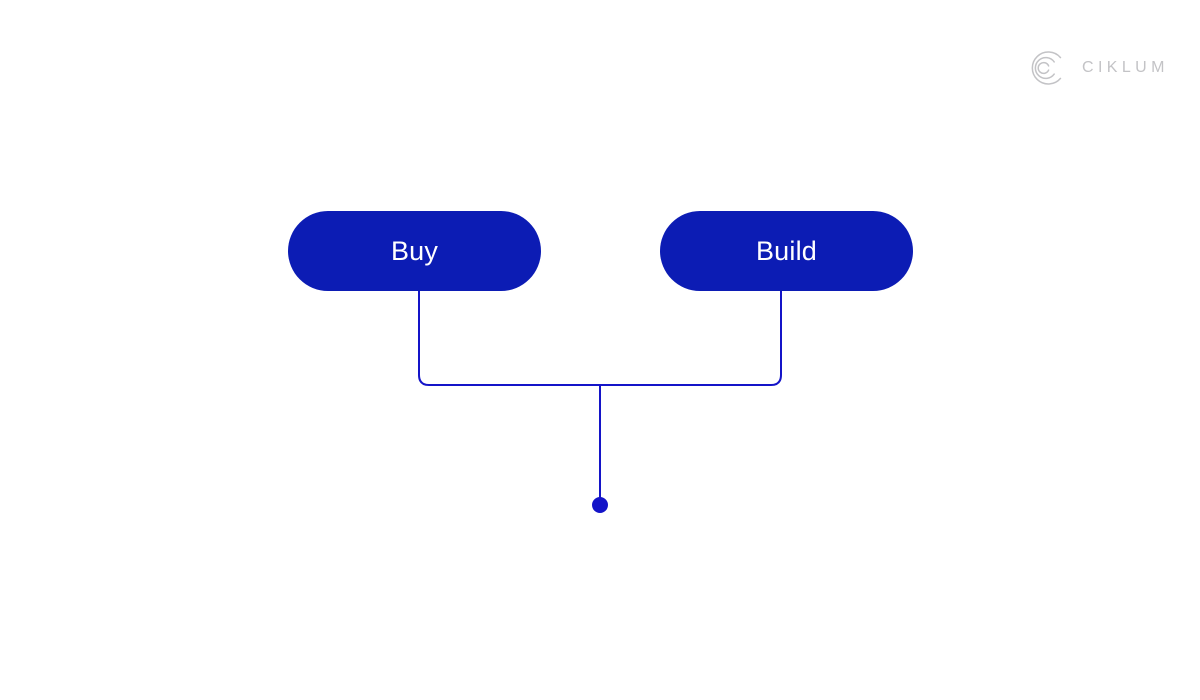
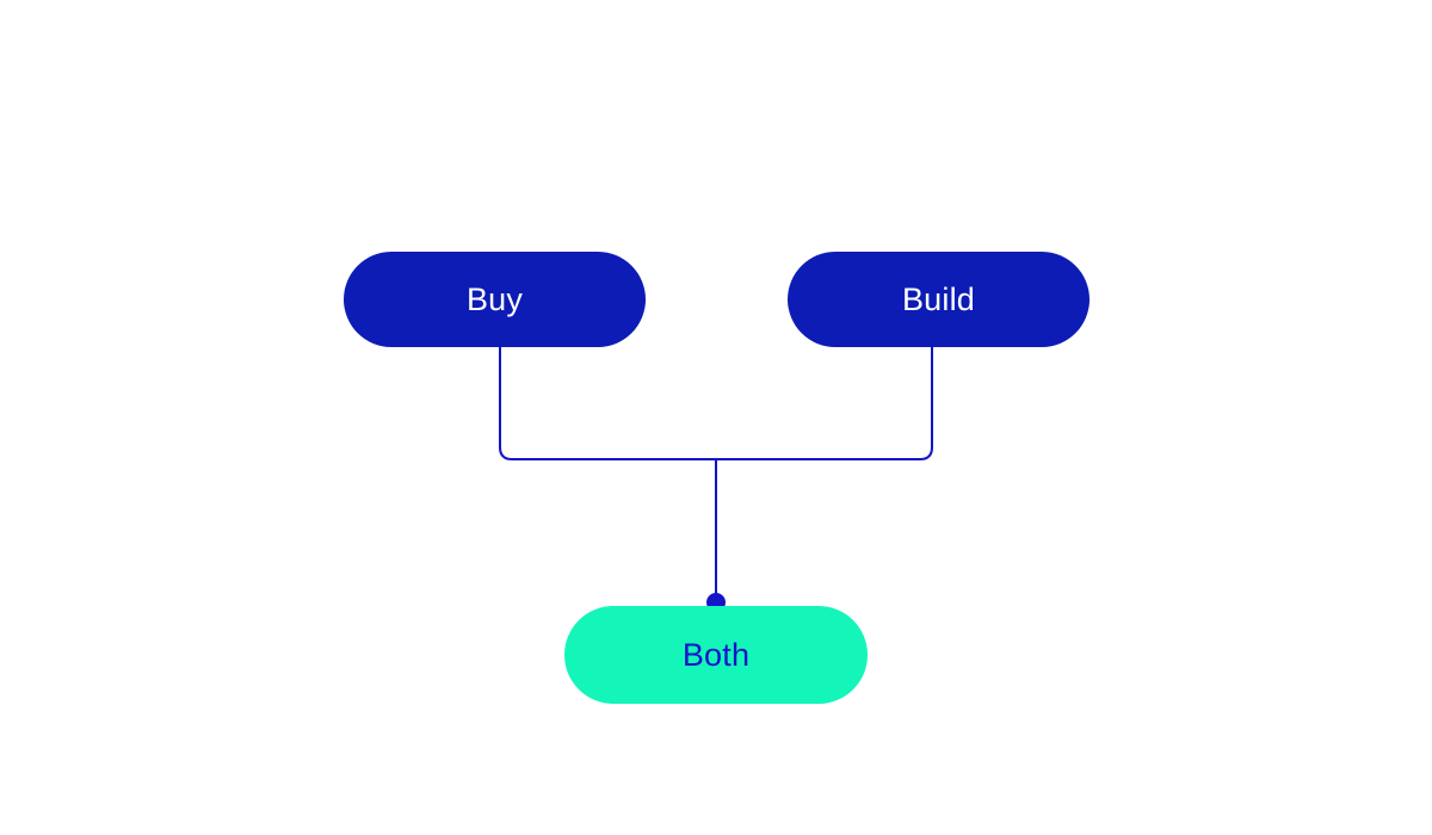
- CIKLUM
  Buy
  Build
+ Both
